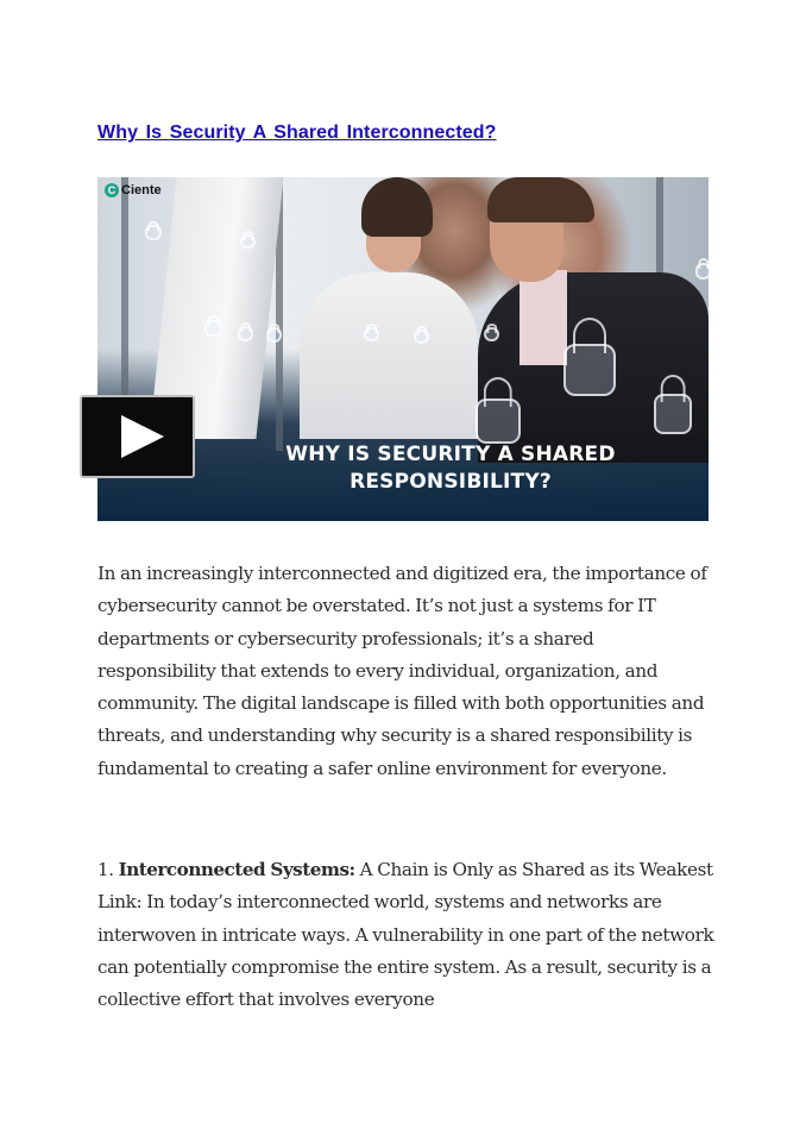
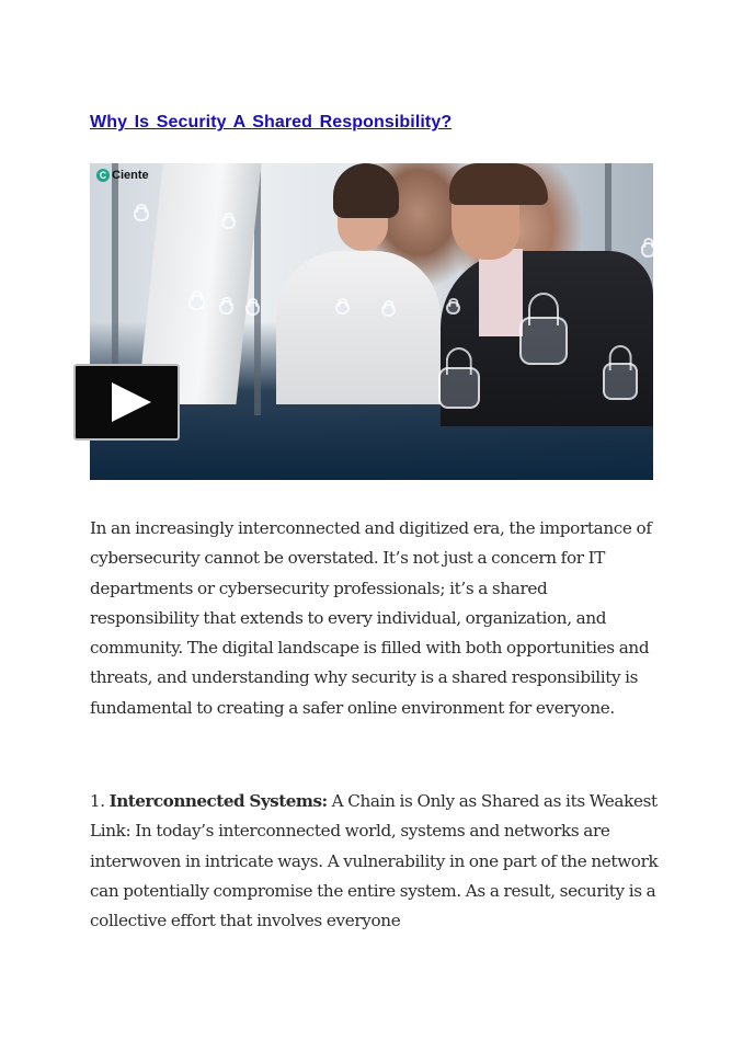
- Why Is Security A Shared Interconnected?
+ Why Is Security A Shared Responsibility?
  C
  Ciente
- WHY IS SECURITY A SHARED
- RESPONSIBILITY?
- In an increasingly interconnected and digitized era, the importance of cybersecurity cannot be overstated. It’s not just a systems for IT departments or cybersecurity professionals; it’s a shared responsibility that extends to every individual, organization, and community. The digital landscape is filled with both opportunities and threats, and understanding why security is a shared responsibility is fundamental to creating a safer online environment for everyone.
+ In an increasingly interconnected and digitized era, the importance of cybersecurity cannot be overstated. It’s not just a concern for IT departments or cybersecurity professionals; it’s a shared responsibility that extends to every individual, organization, and community. The digital landscape is filled with both opportunities and threats, and understanding why security is a shared responsibility is fundamental to creating a safer online environment for everyone.
  1. Interconnected Systems: A Chain is Only as Shared as its Weakest Link: In today’s interconnected world, systems and networks are interwoven in intricate ways. A vulnerability in one part of the network can potentially compromise the entire system. As a result, security is a collective effort that involves everyone
